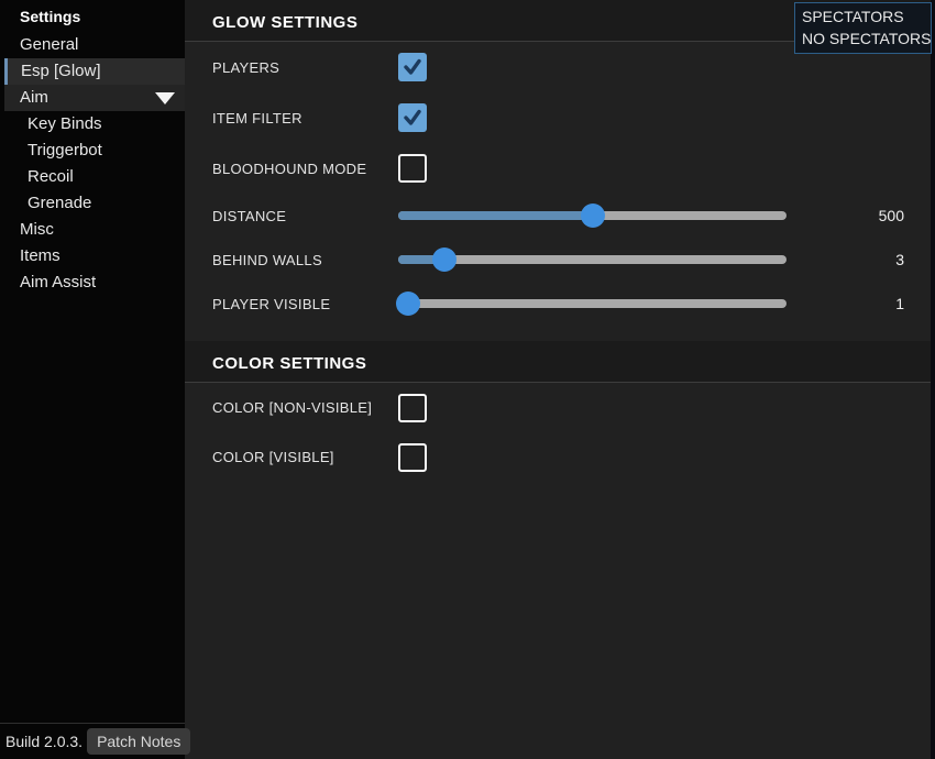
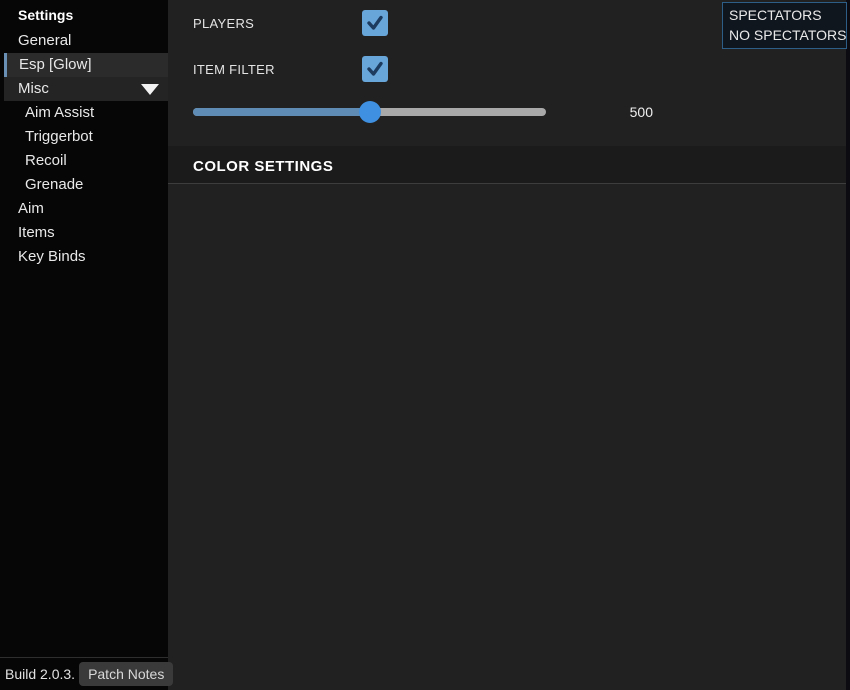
  Settings
  General
  Esp [Glow]
- Aim
+ Misc
- Key Binds
+ Aim Assist
  Triggerbot
  Recoil
  Grenade
- Misc
+ Aim
  Items
- Aim Assist
+ Key Binds
  Build 2.0.3.
  Patch Notes
- GLOW SETTINGS
  PLAYERS
  ITEM FILTER
- BLOODHOUND MODE
- DISTANCE
  500
- BEHIND WALLS
- 3
- PLAYER VISIBLE
- 1
  COLOR SETTINGS
- COLOR [NON-VISIBLE]
- COLOR [VISIBLE]
  SPECTATORS
  NO SPECTATORS
